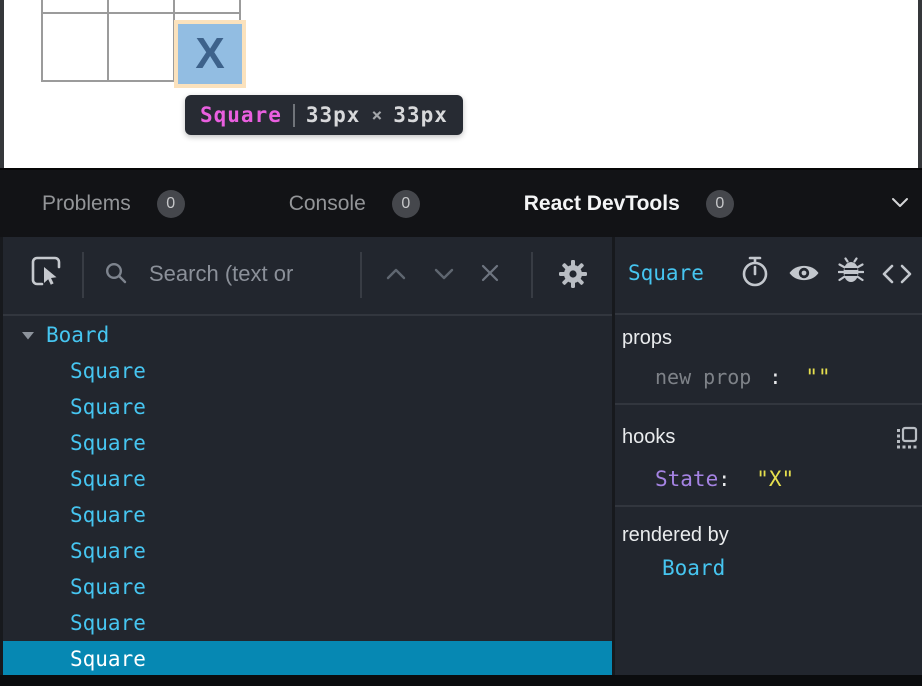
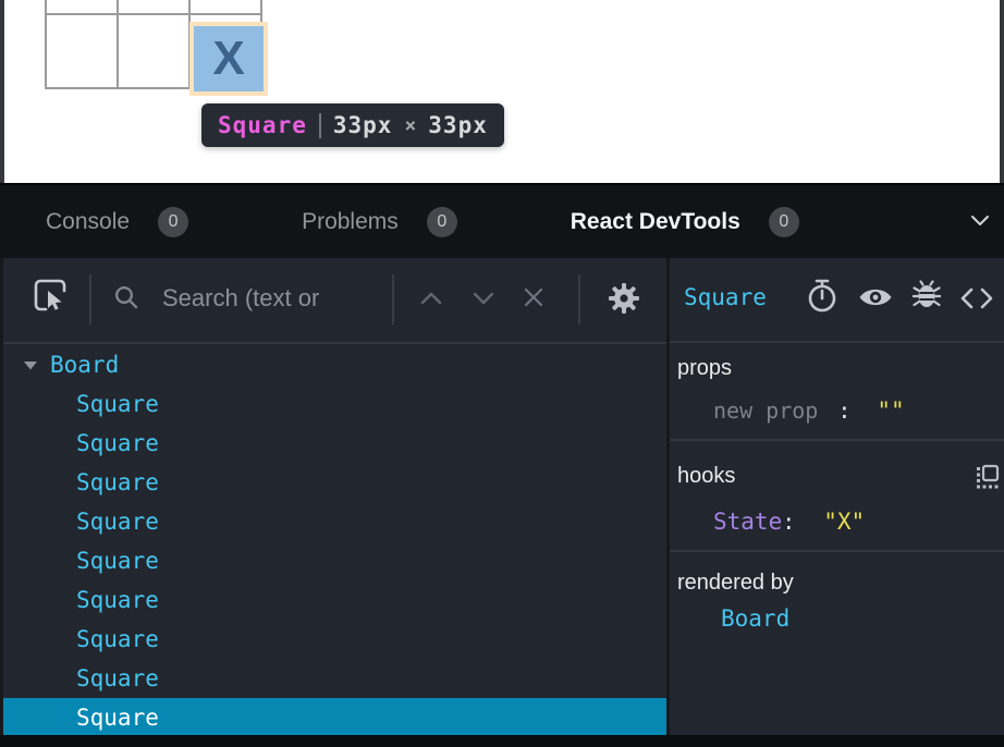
  X
  Square
  33px
  ×
  33px
- Problems
+ Console
  0
- Console
+ Problems
  0
  React DevTools
  0
  Search (text or
  Square
  Board
  Square
  Square
  Square
  Square
  Square
  Square
  Square
  Square
  Square
  props
  new prop
  :
  ""
  hooks
  State
  :
  "X"
  rendered by
  Board
